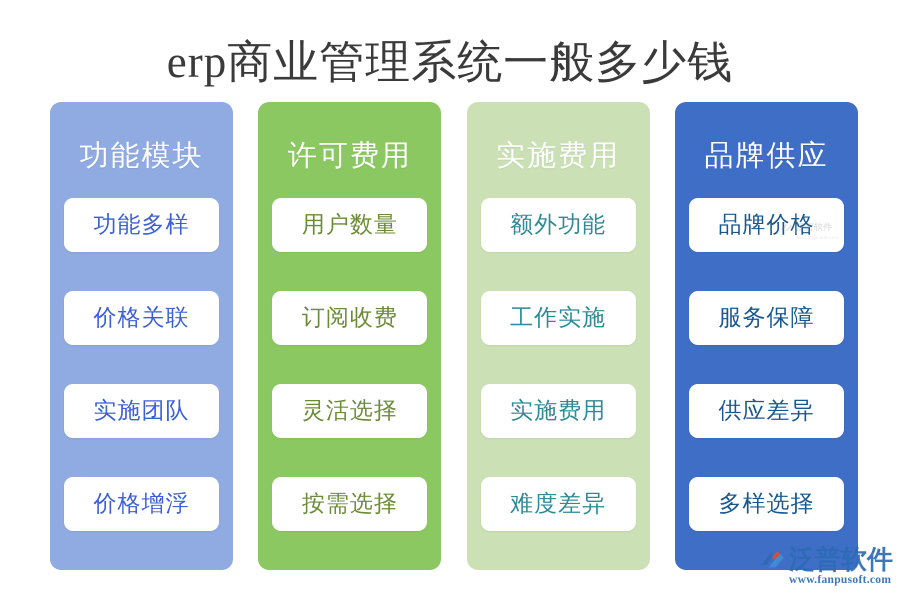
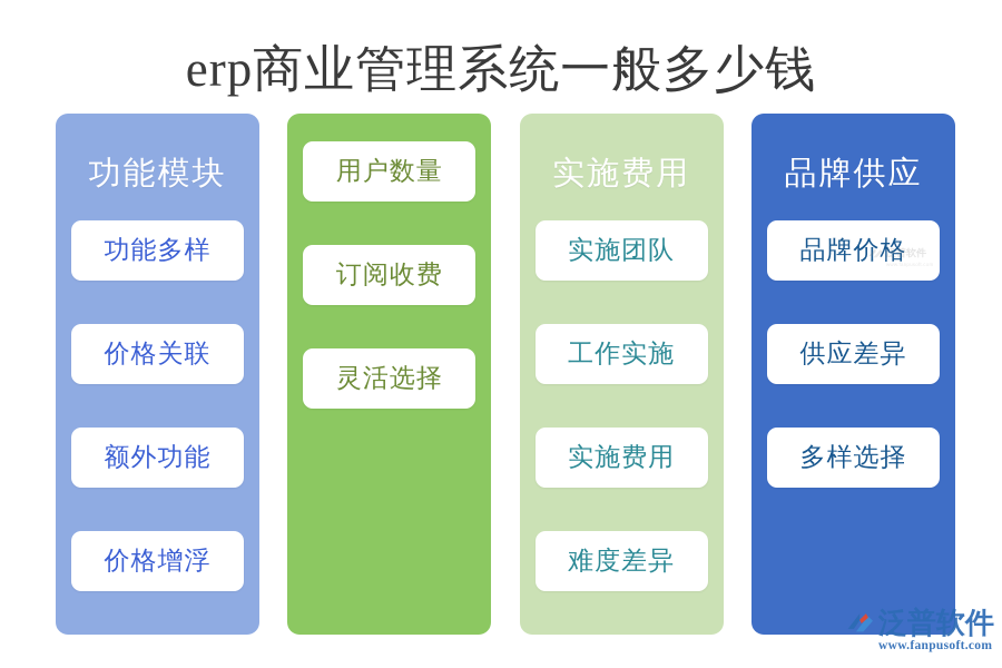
  erp商业管理系统一般多少钱
  功能模块
  功能多样
  价格关联
- 实施团队
+ 额外功能
  价格增浮
- 许可费用
  用户数量
  订阅收费
  灵活选择
- 按需选择
  实施费用
- 额外功能
+ 实施团队
  工作实施
  实施费用
  难度差异
  品牌供应
  品牌价格
- 服务保障
  供应差异
  多样选择
  泛普软件
  泛普软件
  www.fanpusoft.com
